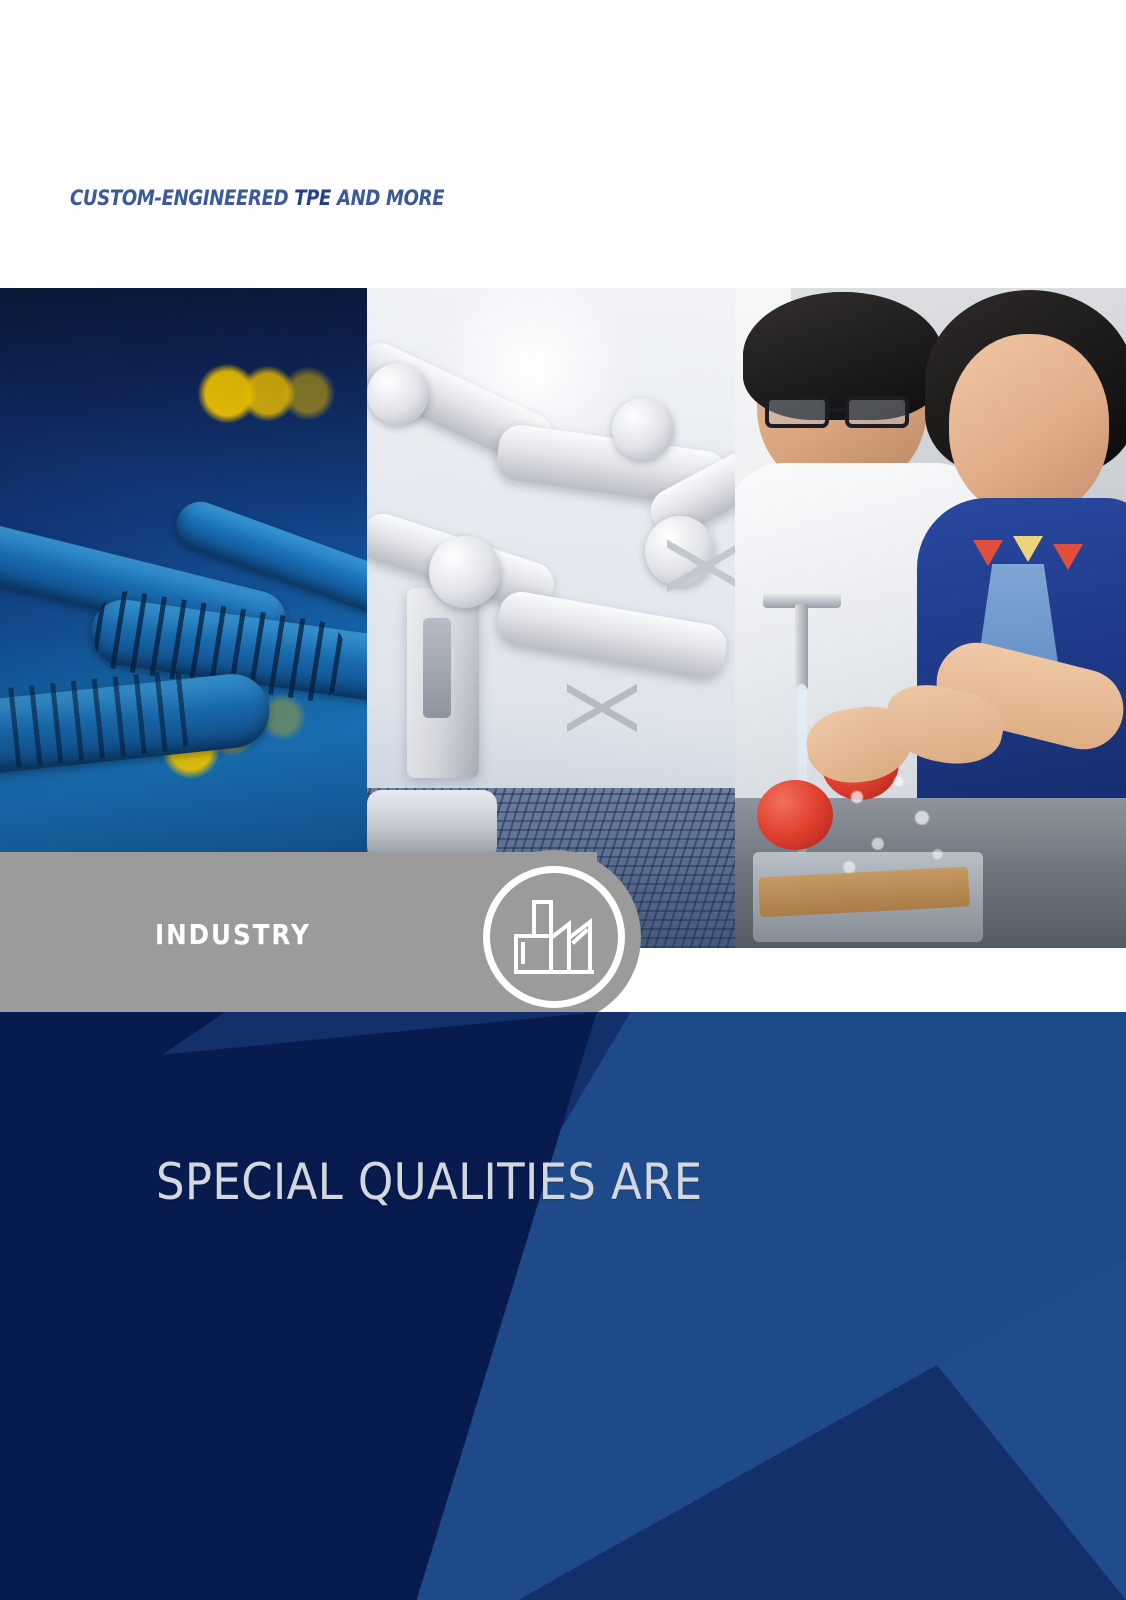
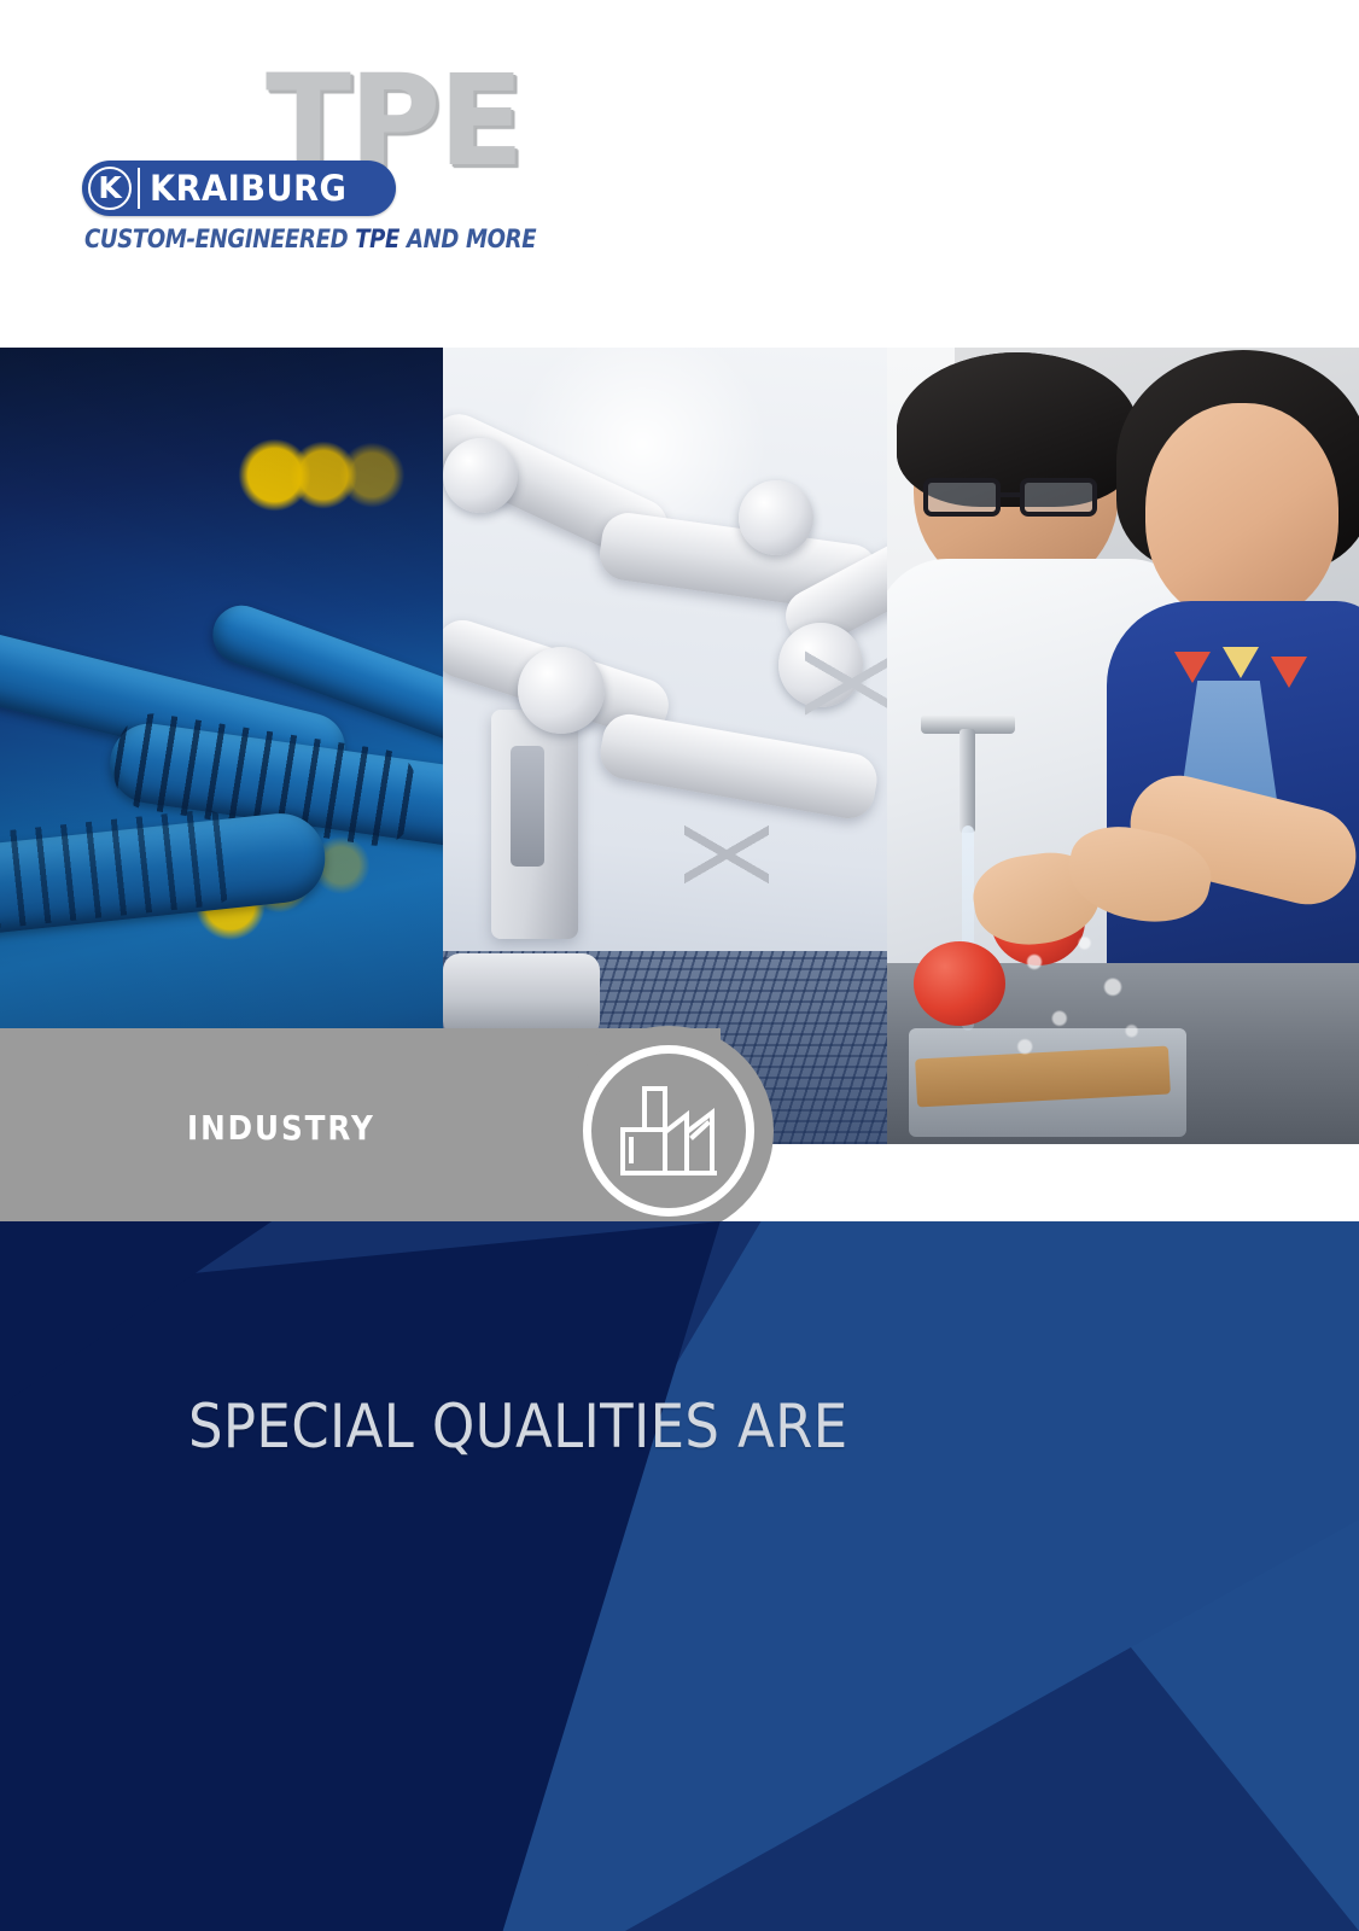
+ TPE
+ K
+ KRAIBURG
  CUSTOM-ENGINEERED TPE AND MORE
  INDUSTRY
  SPECIAL QUALITIES ARE
